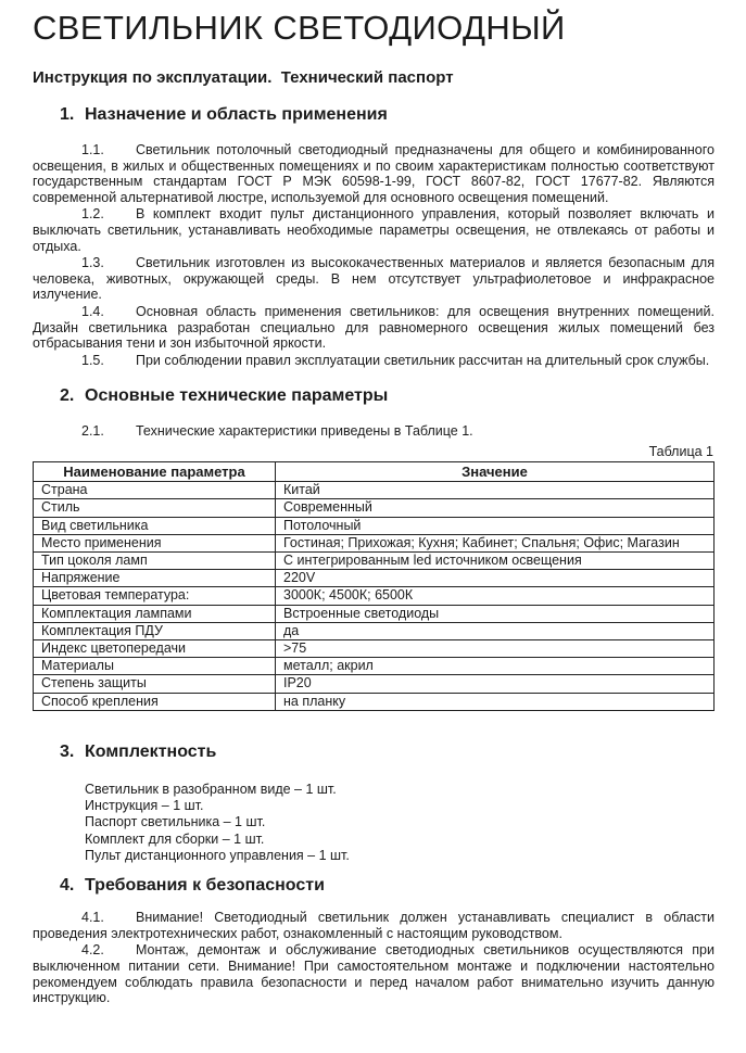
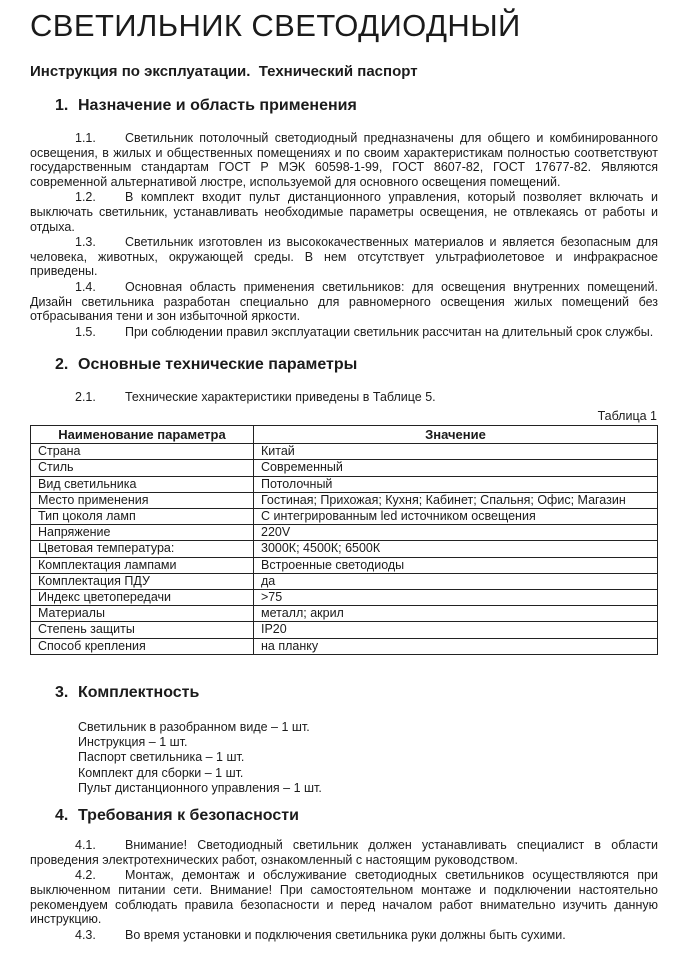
  СВЕТИЛЬНИК СВЕТОДИОДНЫЙ
  Инструкция по эксплуатации. Технический паспорт
  1. Назначение и область применения
  1.1. Светильник потолочный светодиодный предназначены для общего и комбинированного освещения, в жилых и общественных помещениях и по своим характеристикам полностью соответствуют государственным стандартам ГОСТ Р МЭК 60598-1-99, ГОСТ 8607-82, ГОСТ 17677-82. Являются современной альтернативой люстре, используемой для основного освещения помещений.
  1.2. В комплект входит пульт дистанционного управления, который позволяет включать и выключать светильник, устанавливать необходимые параметры освещения, не отвлекаясь от работы и отдыха.
- 1.3. Светильник изготовлен из высококачественных материалов и является безопасным для человека, животных, окружающей среды. В нем отсутствует ультрафиолетовое и инфракрасное излучение.
+ 1.3. Светильник изготовлен из высококачественных материалов и является безопасным для человека, животных, окружающей среды. В нем отсутствует ультрафиолетовое и инфракрасное приведены.
  1.4. Основная область применения светильников: для освещения внутренних помещений. Дизайн светильника разработан специально для равномерного освещения жилых помещений без отбрасывания тени и зон избыточной яркости.
  1.5. При соблюдении правил эксплуатации светильник рассчитан на длительный срок службы.
  2. Основные технические параметры
- 2.1. Технические характеристики приведены в Таблице 1.
+ 2.1. Технические характеристики приведены в Таблице 5.
  Таблица 1
  Наименование параметра	Значение
  Страна	Китай
  Стиль	Современный
  Вид светильника	Потолочный
  Место применения	Гостиная; Прихожая; Кухня; Кабинет; Спальня; Офис; Магазин
  Тип цоколя ламп	С интегрированным led источником освещения
  Напряжение	220V
  Цветовая температура:	3000К; 4500К; 6500К
  Комплектация лампами	Встроенные светодиоды
  Комплектация ПДУ	да
  Индекс цветопередачи	>75
  Материалы	металл; акрил
  Степень защиты	IP20
  Способ крепления	на планку
  3. Комплектность
  Светильник в разобранном виде – 1 шт.
  Инструкция – 1 шт.
  Паспорт светильника – 1 шт.
  Комплект для сборки – 1 шт.
  Пульт дистанционного управления – 1 шт.
  4. Требования к безопасности
  4.1. Внимание! Светодиодный светильник должен устанавливать специалист в области проведения электротехнических работ, ознакомленный с настоящим руководством.
  4.2. Монтаж, демонтаж и обслуживание светодиодных светильников осуществляются при выключенном питании сети. Внимание! При самостоятельном монтаже и подключении настоятельно рекомендуем соблюдать правила безопасности и перед началом работ внимательно изучить данную инструкцию.
+ 4.3. Во время установки и подключения светильника руки должны быть сухими.
